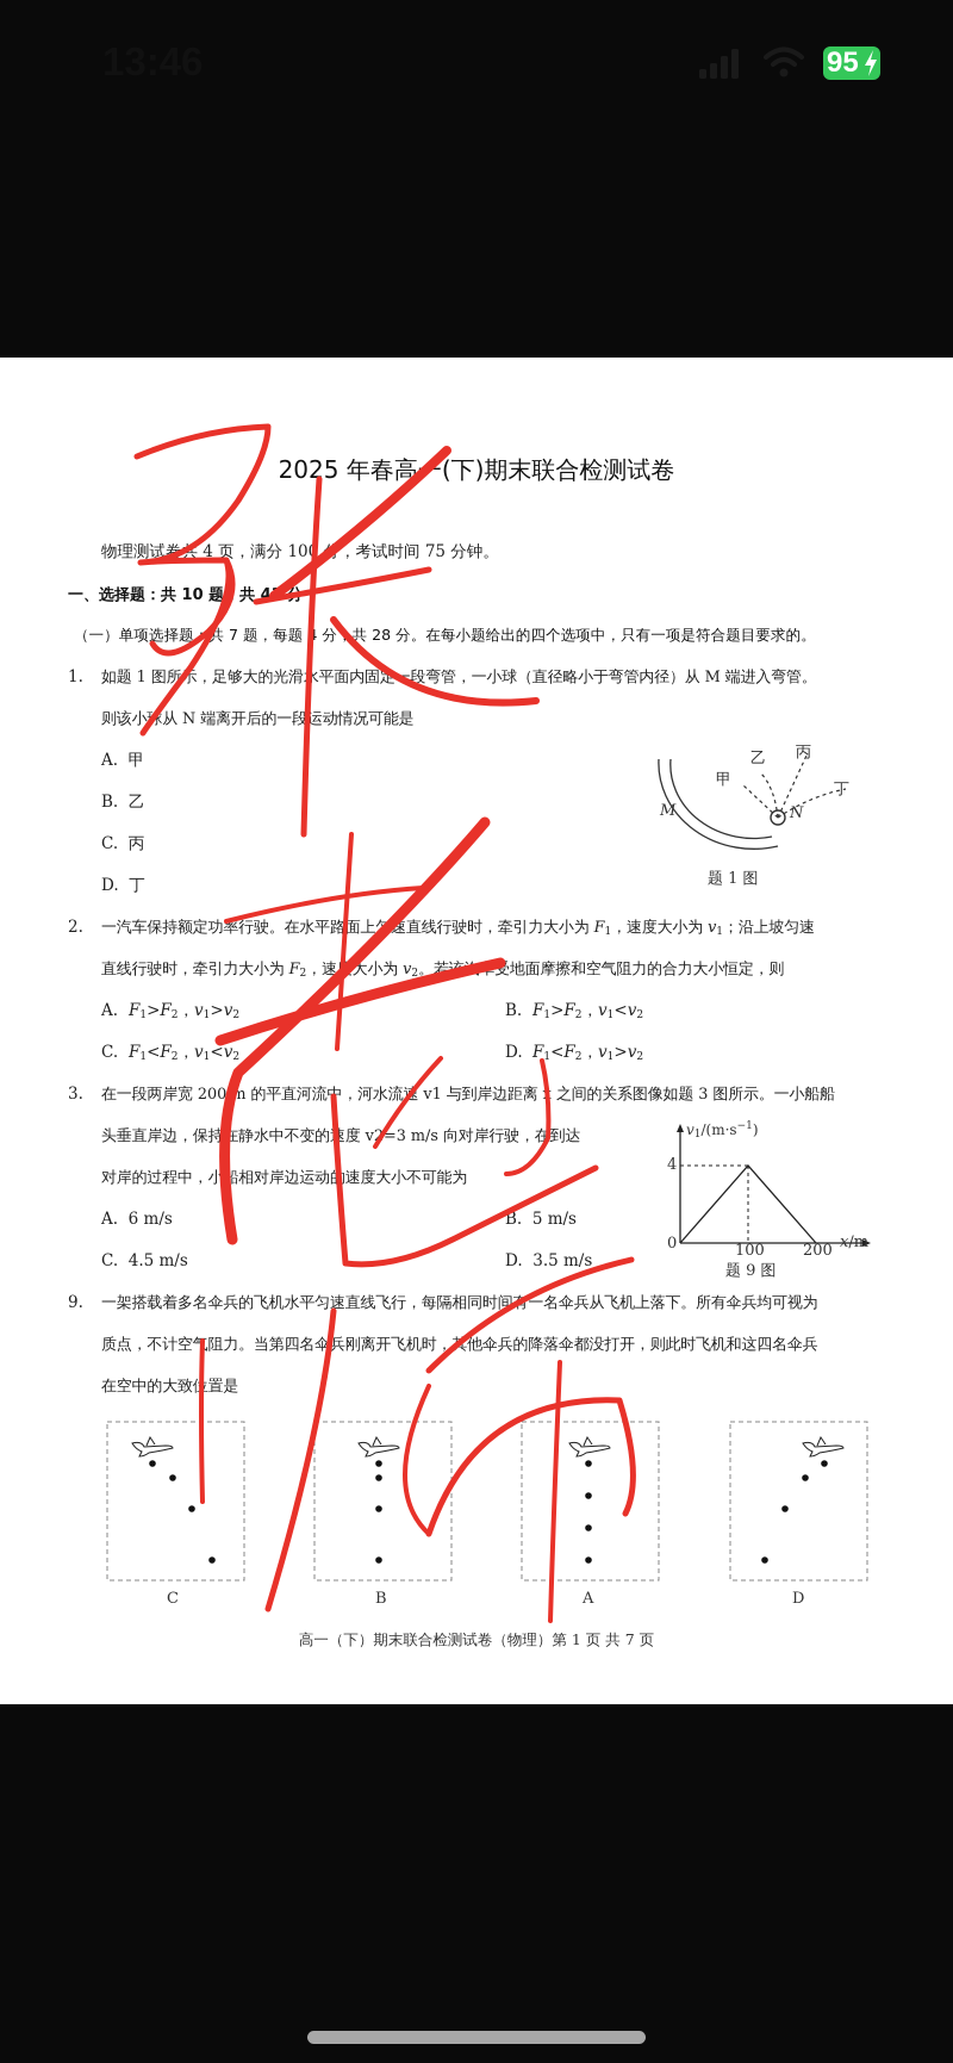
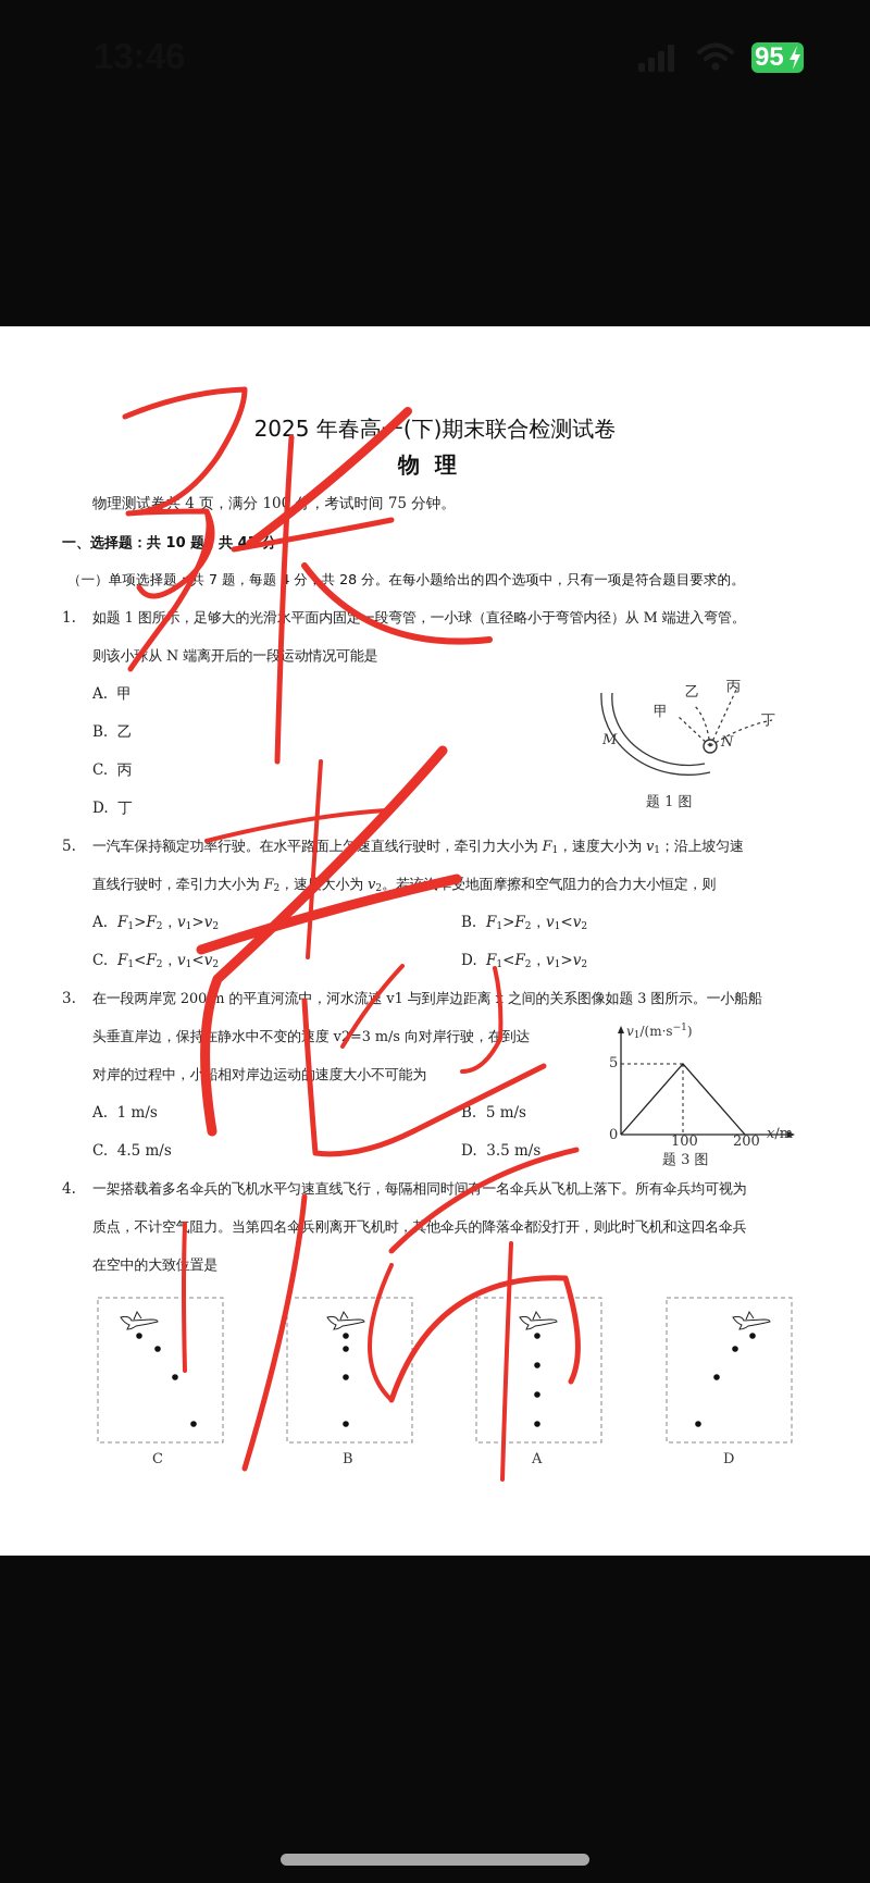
  95
  2025 年春高(下)期末联合检测试卷
+ 物理
  物理测试卷共 4 页，满分 10，考试时间 75 分钟。
  一、选择题：共 10 题共 4
  （一）单项选择题共 7 题，每题 分共 28 分。在每小题给出的四个选项中，只有一项是符合题目要求的。
  1.
  如题 1 图所示，足够大的光滑平面内固定段弯管，一小球（直径略小于弯管内径）从 M 端进入弯管。
  则该小从 N 端离开后的一段运动情况可能是
  A. 甲
  B. 乙
  C. 丙
  D. 丁
  M
  N
  甲
  乙
  丙
  丁
  题 1 图
- 2.
+ 5.
  一汽车保持额定功率行驶。在水平路面上速直线行驶时，牵引力大小为 F1，速度大小为 v1；沿上坡匀速
  直线行驶时，牵引力大小为 F2，速大小为 v2。若受地面摩擦和空气阻力的合力大小恒定，则
  A.
  F1>F2，v1>v2
  B.
  F1>F2，v1<v2
  C.
  F1<F2，v1<v2
  D.
  F1<F2，v1>v2
  3.
  在一段两岸宽 200 m 的平直河流，河水流 v1 与到岸边距离 之间的关系图像如题 3 图所示。一小船船
  头垂直岸边，保持在静水中不变的度 v=3 m/s 向对岸行驶，在到达
  对岸的过程中，小船相对岸边运动速度大小不可能为
- A. 6 m/s
+ A. 1 m/s
  B. 5 m/s
  C. 4.5 m/s
  D. 3.5 m/s
  v1/(m·s−1)
- 4
+ 5
  0
  100
  200
  x/m
- 题 9 图
+ 题 3 图
- 9.
+ 4.
  一架搭载着多名伞兵的飞机水平匀速直线飞行，每隔相同时间一名伞兵从飞机上落下。所有伞兵均可视为
  质点，不计空阻力。当第四名伞兵刚离开飞机时，他伞兵的降落伞都没打开，则此时飞机和这四名伞兵
  在空中的大致置是
  C
  B
  A
  D
- 高一（下）期末联合检测试卷（物理）第 1 页 共 7 页
